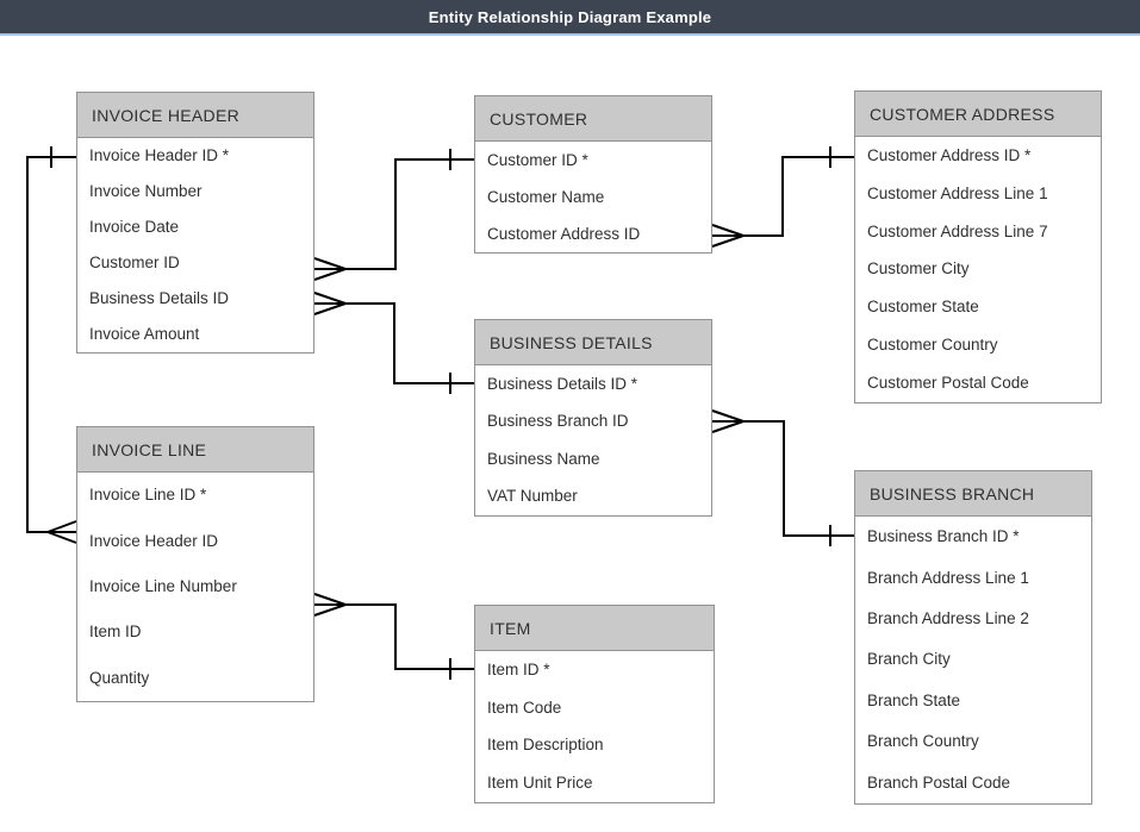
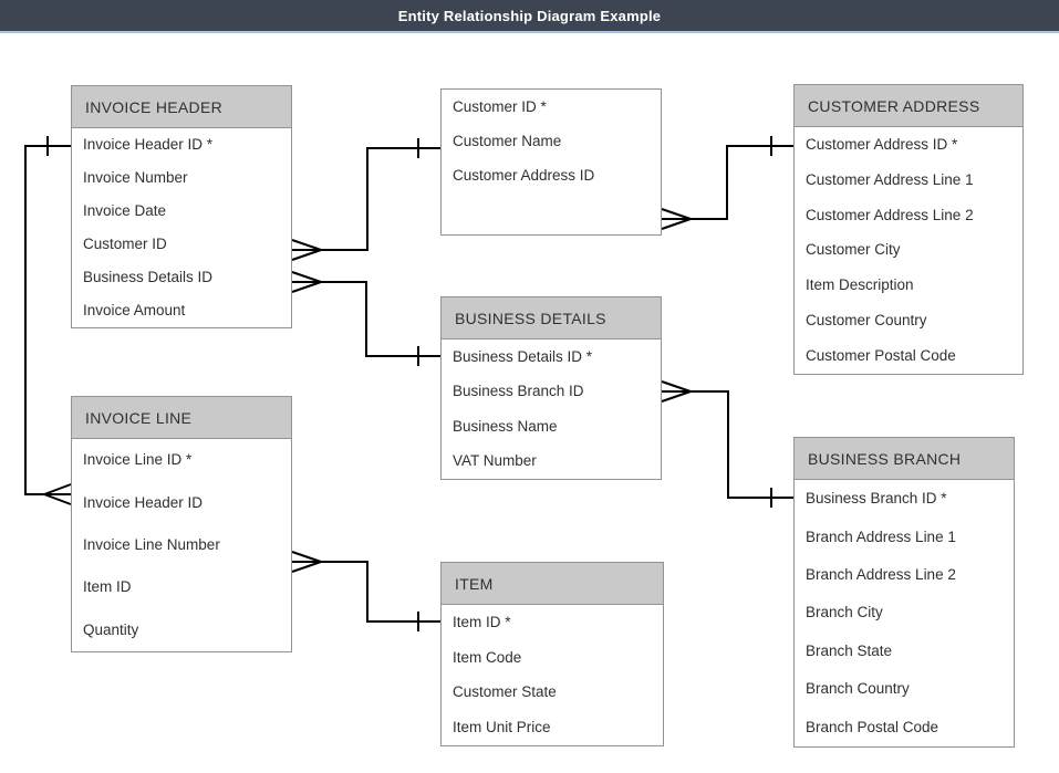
  Entity Relationship Diagram Example
  INVOICE HEADER
  Invoice Header ID *
  Invoice Number
  Invoice Date
  Customer ID
  Business Details ID
  Invoice Amount
  INVOICE LINE
  Invoice Line ID *
  Invoice Header ID
  Invoice Line Number
  Item ID
  Quantity
- CUSTOMER
  Customer ID *
  Customer Name
  Customer Address ID
  BUSINESS DETAILS
  Business Details ID *
  Business Branch ID
  Business Name
  VAT Number
  ITEM
  Item ID *
  Item Code
- Item Description
+ Customer State
  Item Unit Price
  CUSTOMER ADDRESS
  Customer Address ID *
  Customer Address Line 1
- Customer Address Line 7
+ Customer Address Line 2
  Customer City
- Customer State
+ Item Description
  Customer Country
  Customer Postal Code
  BUSINESS BRANCH
  Business Branch ID *
  Branch Address Line 1
  Branch Address Line 2
  Branch City
  Branch State
  Branch Country
  Branch Postal Code
